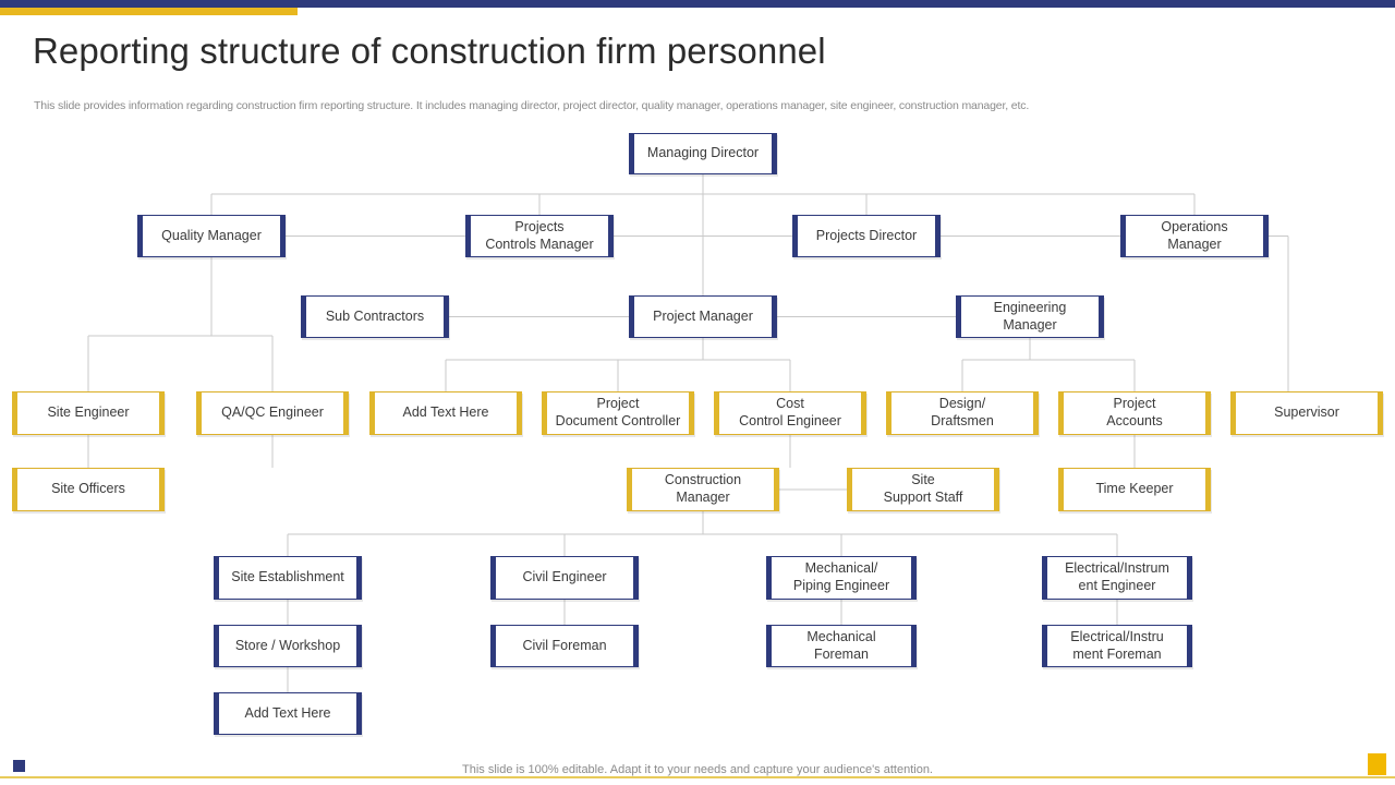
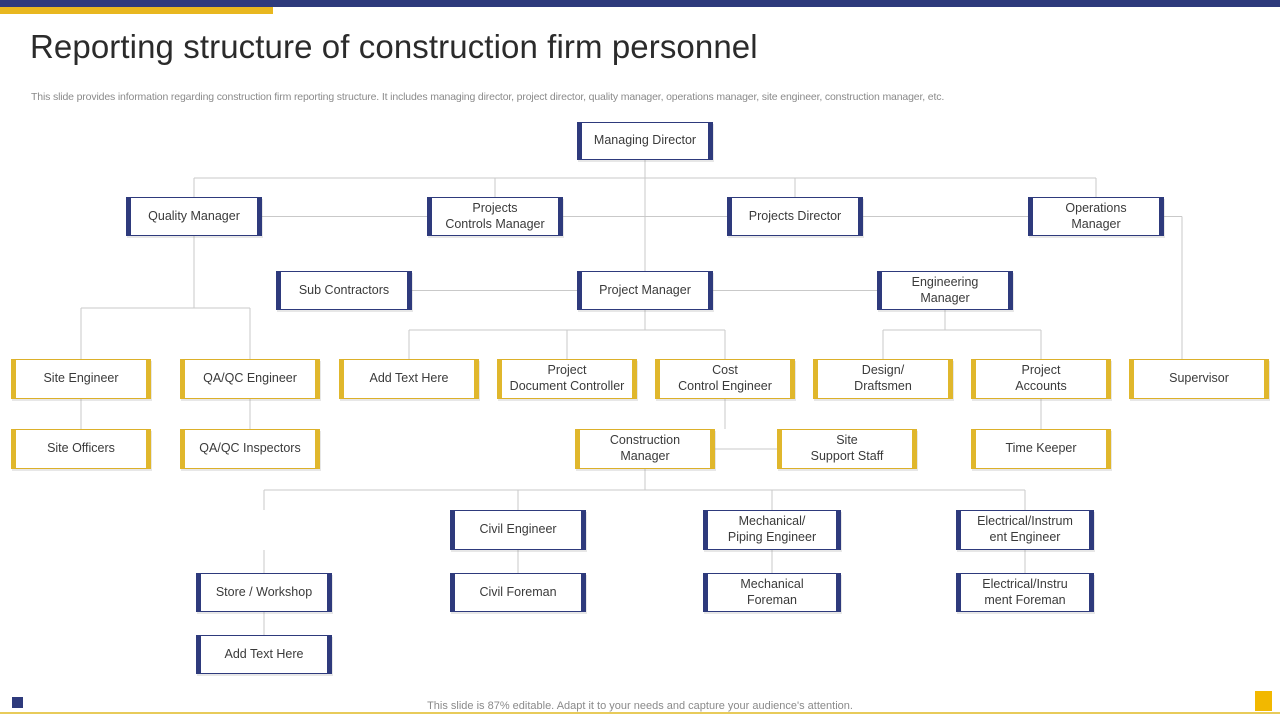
  Reporting structure of construction firm personnel
  This slide provides information regarding construction firm reporting structure. It includes managing director, project director, quality manager, operations manager, site engineer, construction manager, etc.
  Managing Director
  Quality Manager
  Projects
  Controls Manager
  Projects Director
  Operations
  Manager
  Sub Contractors
  Project Manager
  Engineering
  Manager
  Site Engineer
  QA/QC Engineer
  Add Text Here
  Project
  Document Controller
  Cost
  Control Engineer
  Design/
  Draftsmen
  Project
  Accounts
  Supervisor
  Site Officers
+ QA/QC Inspectors
  Construction
  Manager
  Site
  Support Staff
  Time Keeper
- Site Establishment
  Civil Engineer
  Mechanical/
  Piping Engineer
  Electrical/Instrum
  ent Engineer
  Store / Workshop
  Civil Foreman
  Mechanical
  Foreman
  Electrical/Instru
  ment Foreman
  Add Text Here
- This slide is 100% editable. Adapt it to your needs and capture your audience's attention.
+ This slide is 87% editable. Adapt it to your needs and capture your audience's attention.
